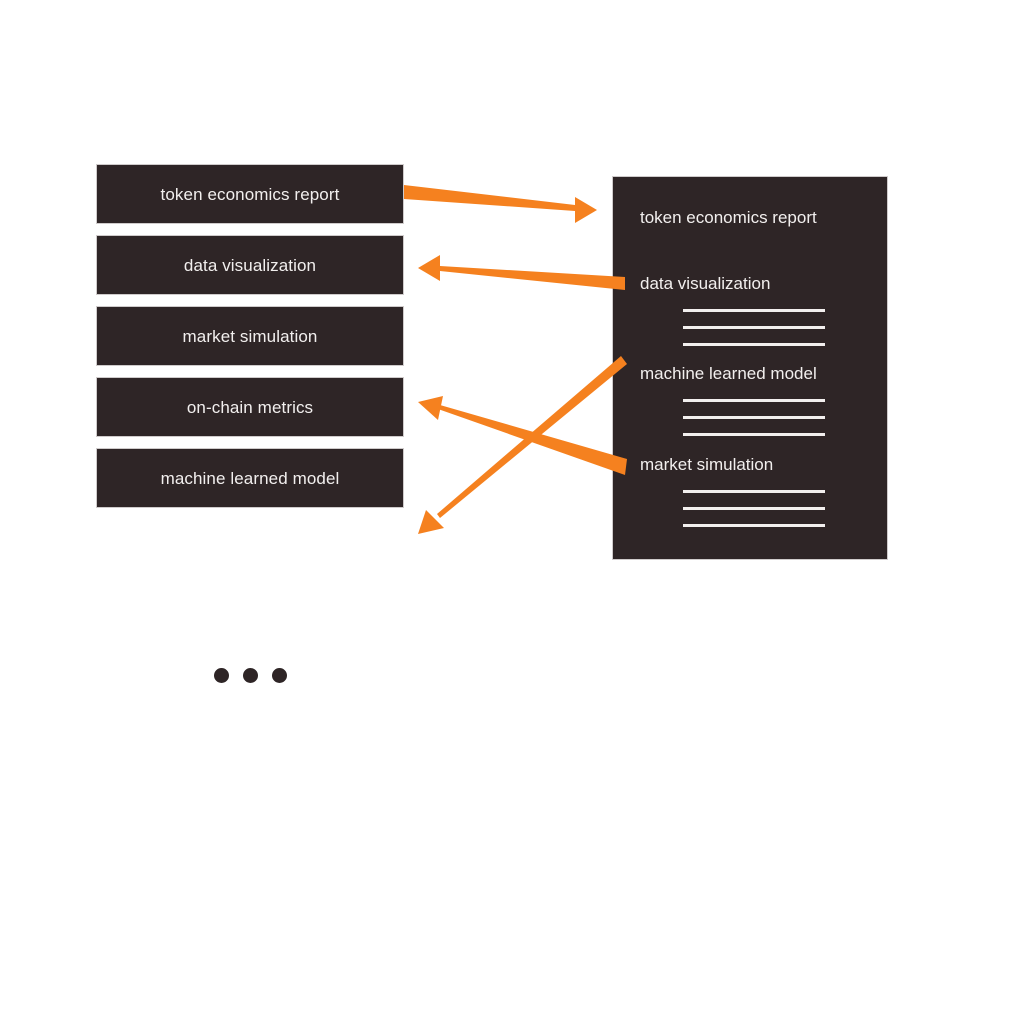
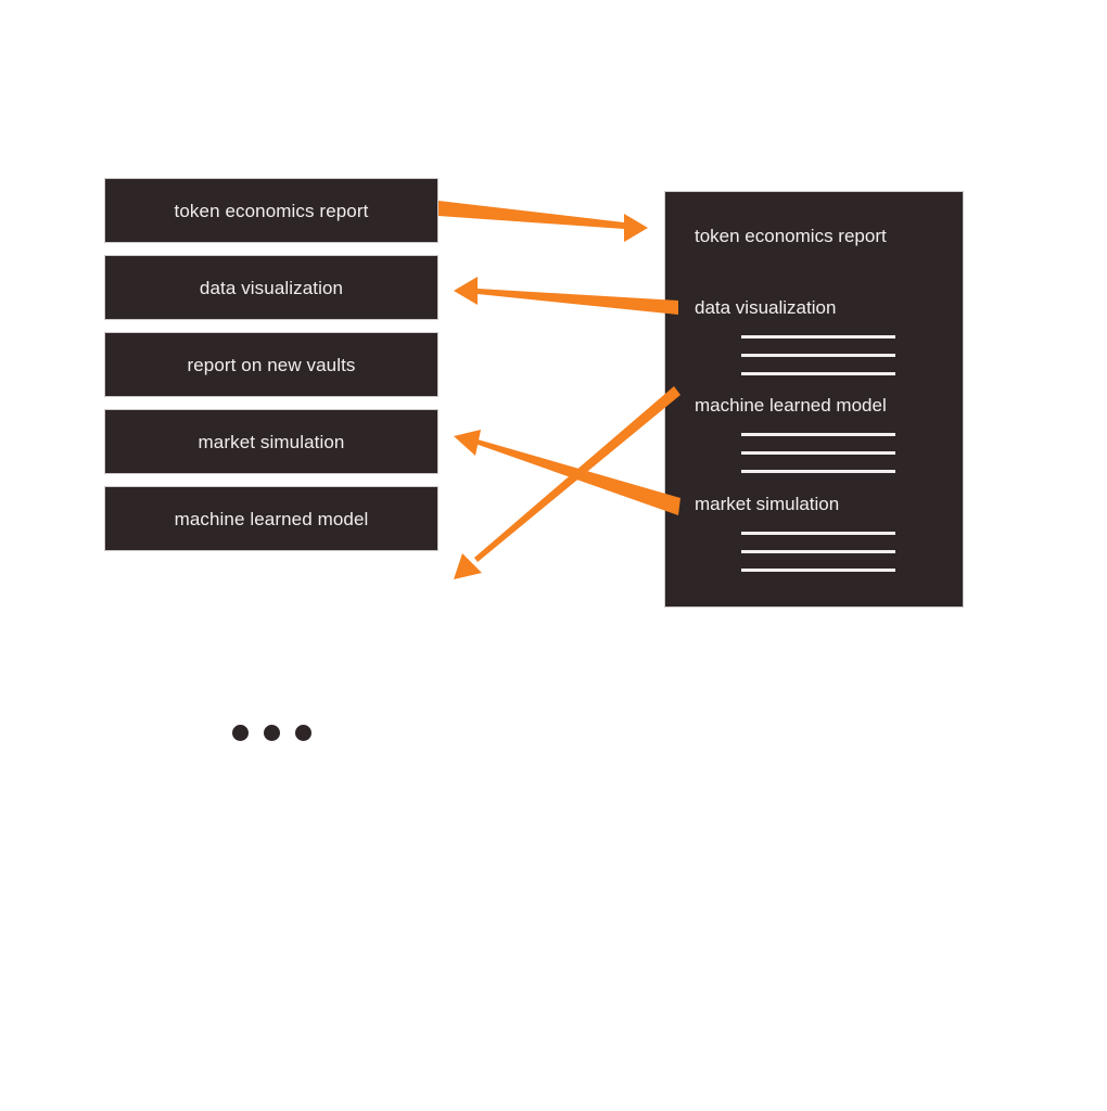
  token economics report
  data visualization
+ report on new vaults
  market simulation
- on-chain metrics
  machine learned model
  token economics report
  data visualization
  machine learned model
  market simulation
